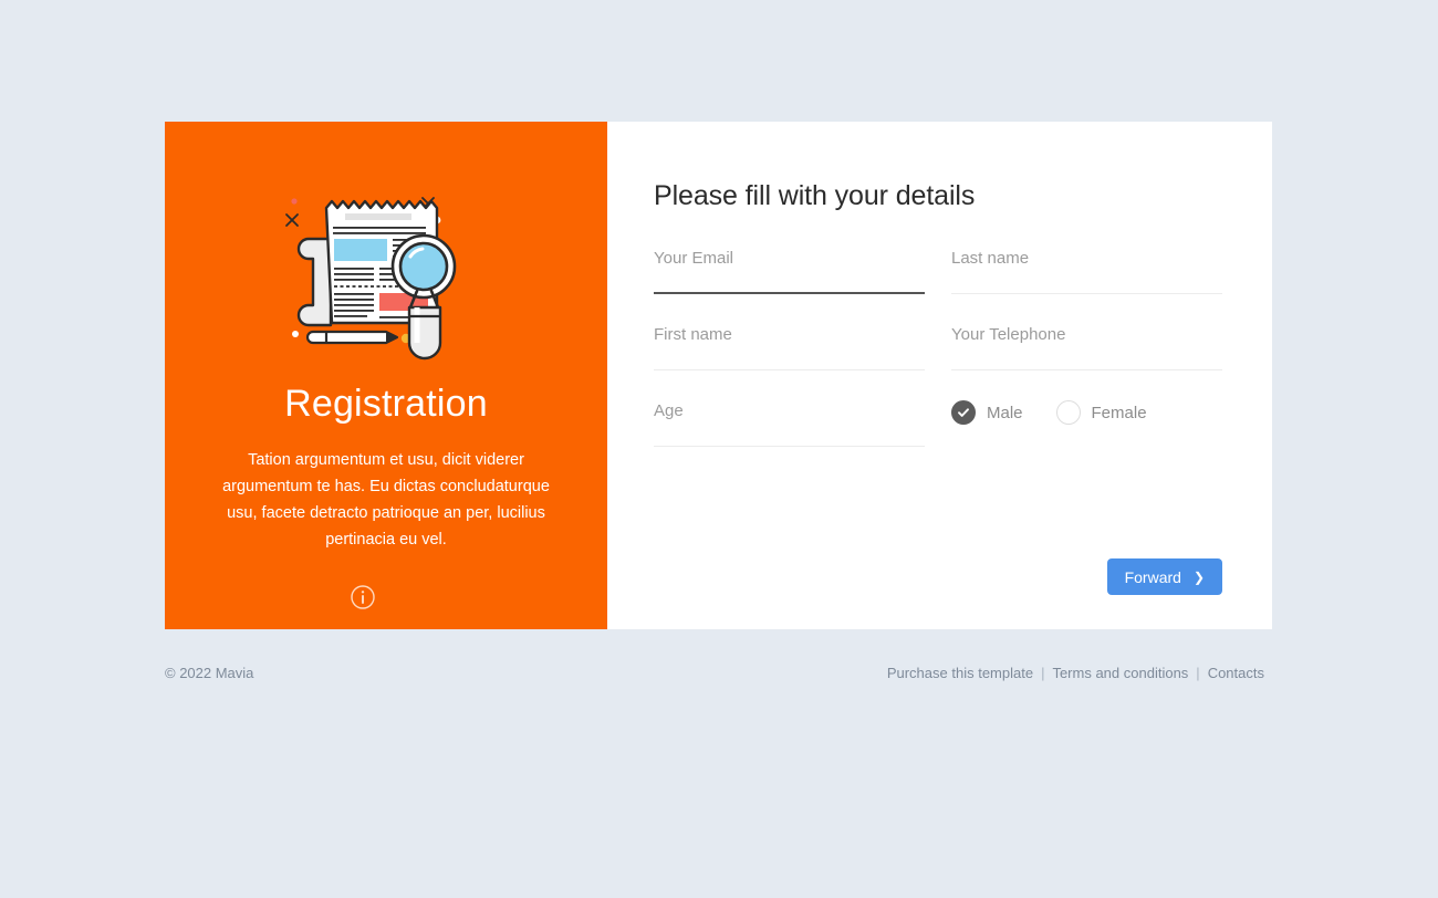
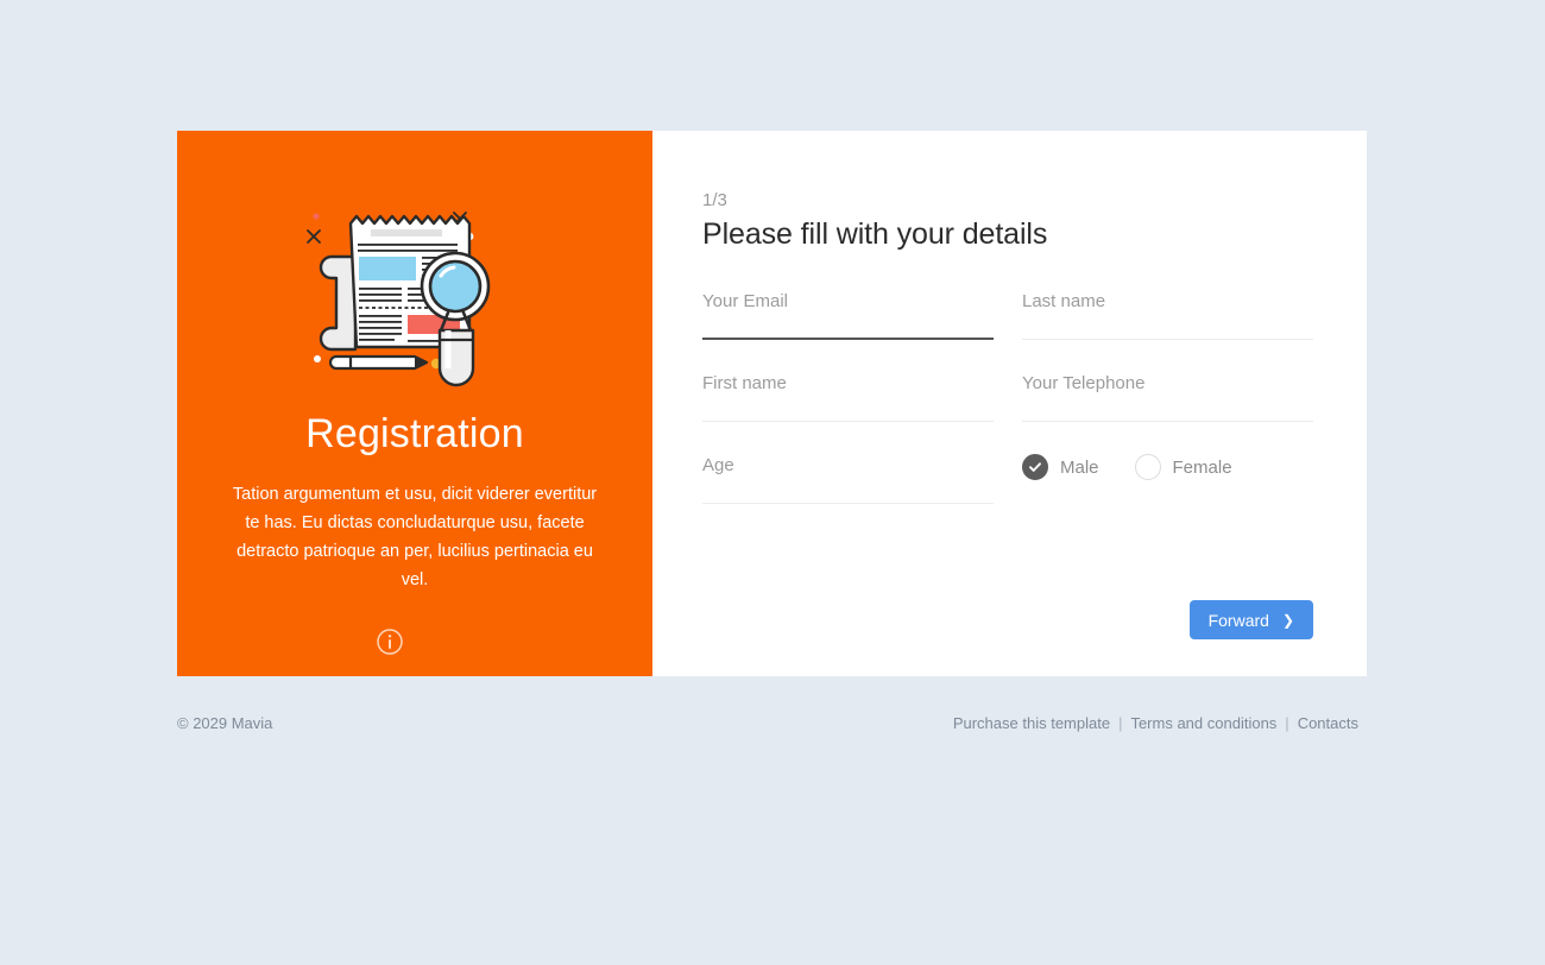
  Registration
- Tation argumentum et usu, dicit viderer argumentum te has. Eu dictas concludaturque usu, facete detracto patrioque an per, lucilius pertinacia eu vel.
+ Tation argumentum et usu, dicit viderer evertitur te has. Eu dictas concludaturque usu, facete detracto patrioque an per, lucilius pertinacia eu vel.
+ 1/3
  Please fill with your details
  Your Email
  Last name
  First name
  Your Telephone
  Age
  Male
  Female
  Forward
  ❯
- © 2022 Mavia
+ © 2029 Mavia
  Purchase this template
  |
  Terms and conditions
  |
  Contacts
